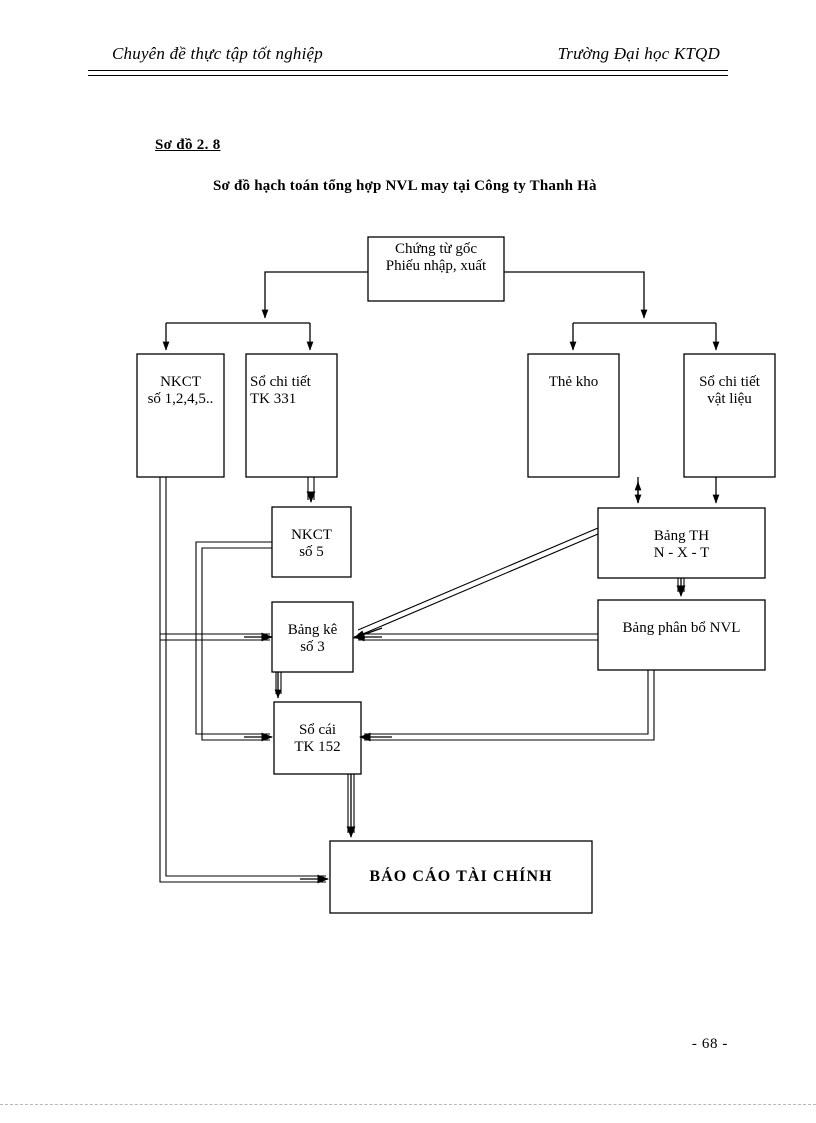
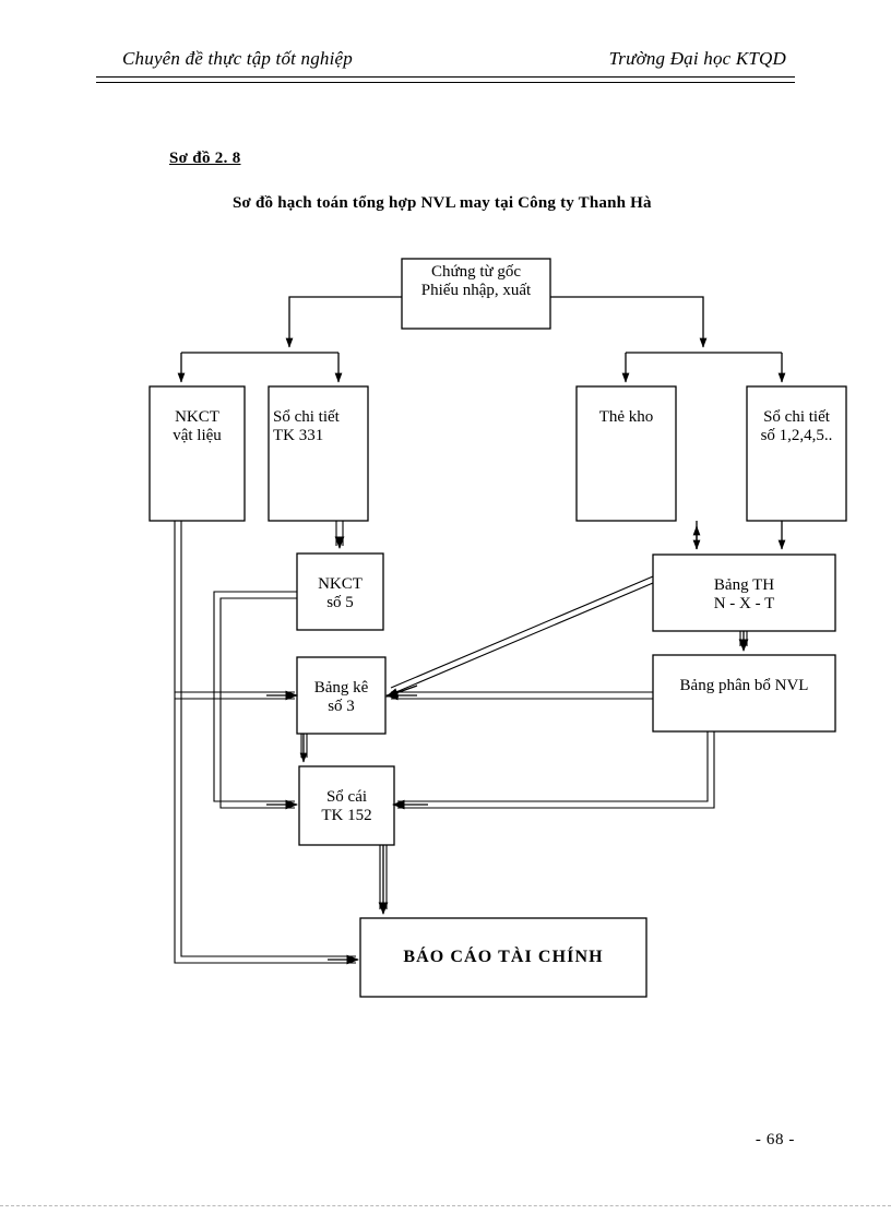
  Chuyên đề thực tập tốt nghiệp
  Trường Đại học KTQD
  Sơ đồ 2. 8
  Sơ đồ hạch toán tổng hợp NVL may tại Công ty Thanh Hà
  Chứng từ gốc
  Phiếu nhập, xuất
  NKCT
- số 1,2,4,5..
+ vật liệu
  Sổ chi tiết
  TK 331
  Thẻ kho
  Sổ chi tiết
- vật liệu
+ số 1,2,4,5..
  NKCT
  số 5
  Bảng TH
  N - X - T
  Bảng kê
  số 3
  Bảng phân bổ NVL
  Sổ cái
  TK 152
  BÁO CÁO TÀI CHÍNH
  - 68 -
